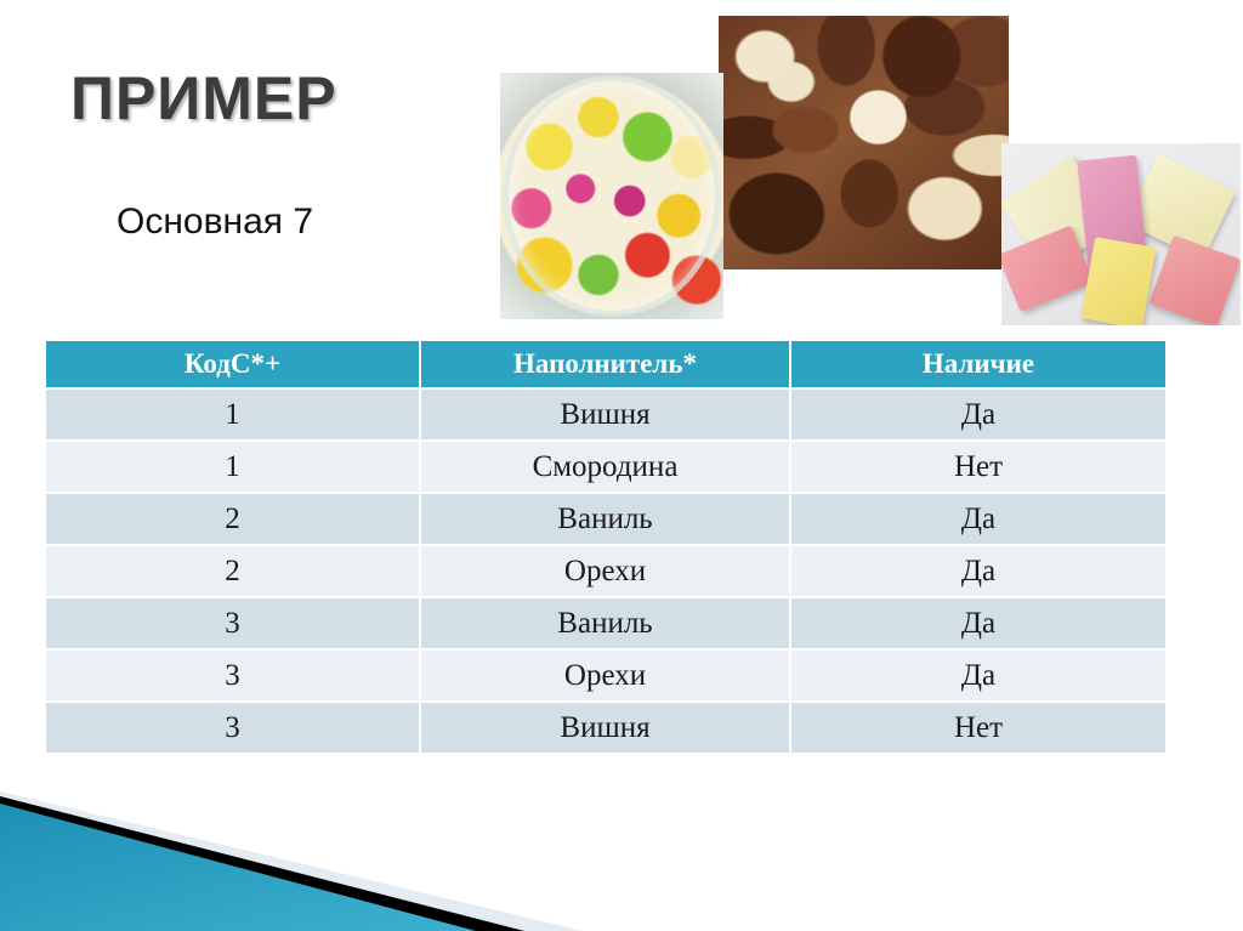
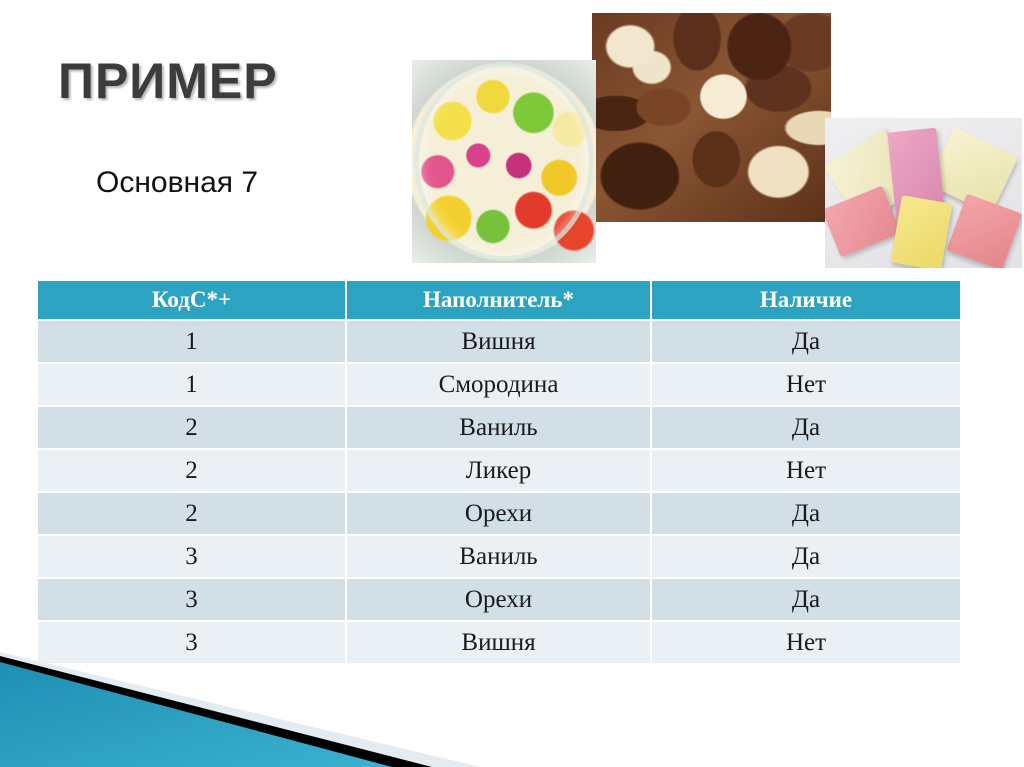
  ПРИМЕР
  Основная 7
  КодС*+	Наполнитель*	Наличие
  1	Вишня	Да
  1	Смородина	Нет
  2	Ваниль	Да
+ 2	Ликер	Нет
  2	Орехи	Да
  3	Ваниль	Да
  3	Орехи	Да
  3	Вишня	Нет
